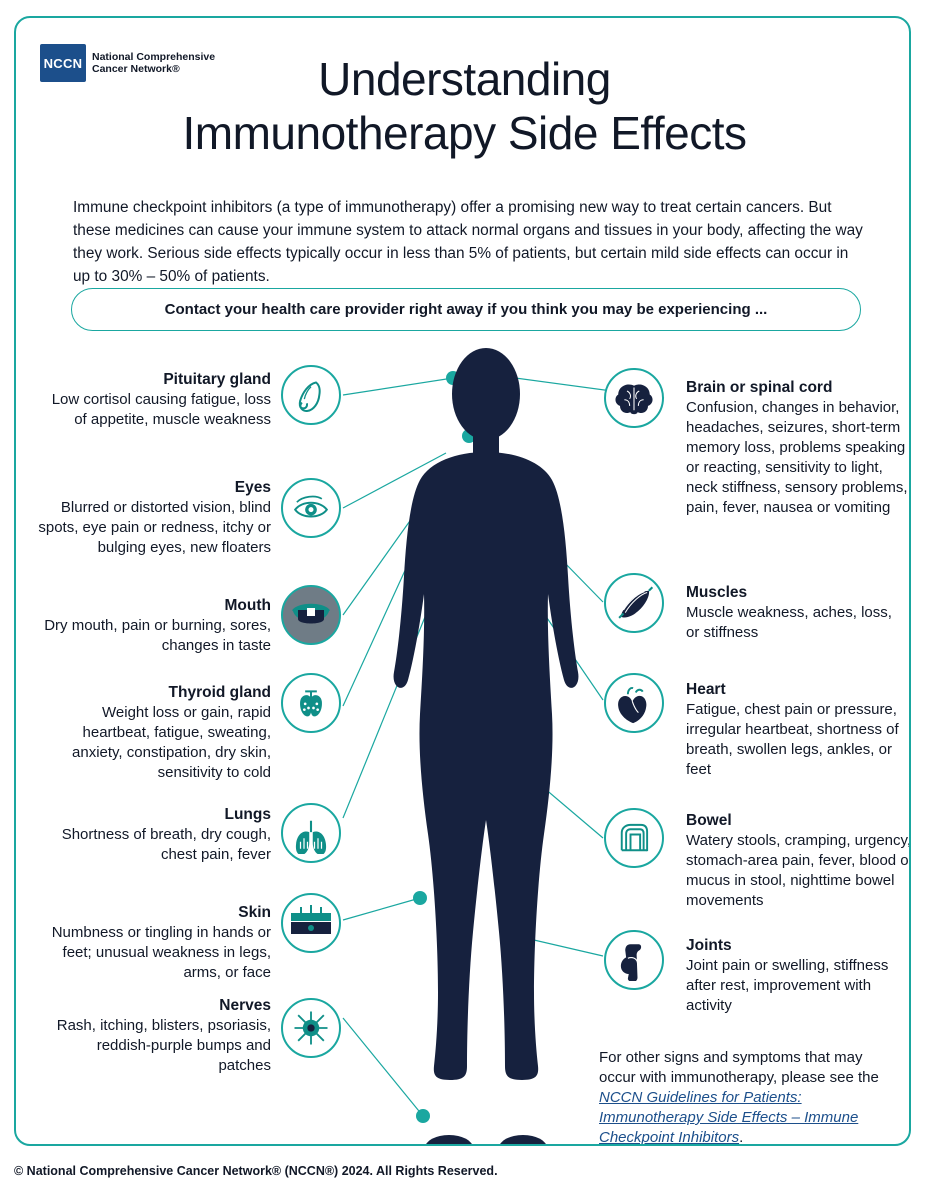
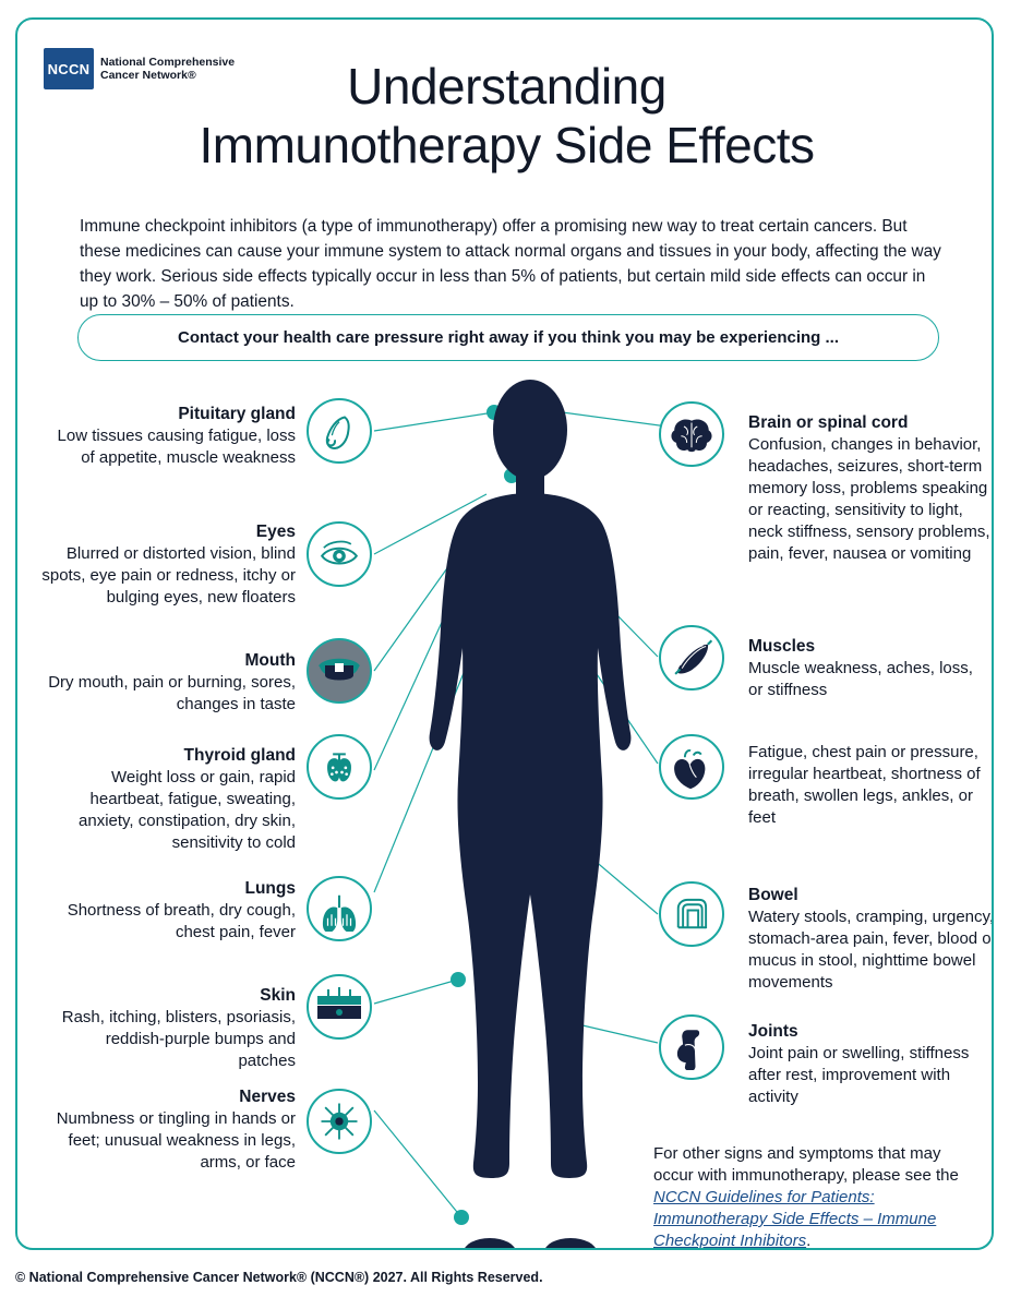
  NCCN
  National Comprehensive Cancer Network®
  Understanding
  Immunotherapy Side Effects
  Immune checkpoint inhibitors (a type of immunotherapy) offer a promising new way to treat certain cancers. But these medicines can cause your immune system to attack normal organs and tissues in your body, affecting the way they work. Serious side effects typically occur in less than 5% of patients, but certain mild side effects can occur in up to 30% – 50% of patients.
- Contact your health care provider right away if you think you may be experiencing ...
+ Contact your health care pressure right away if you think you may be experiencing ...
  Pituitary gland
- Low cortisol causing fatigue, loss of appetite, muscle weakness
+ Low tissues causing fatigue, loss of appetite, muscle weakness
  Eyes
  Blurred or distorted vision, blind spots, eye pain or redness, itchy or bulging eyes, new floaters
  Mouth
  Dry mouth, pain or burning, sores, changes in taste
  Thyroid gland
  Weight loss or gain, rapid heartbeat, fatigue, sweating, anxiety, constipation, dry skin, sensitivity to cold
  Lungs
  Shortness of breath, dry cough, chest pain, fever
  Skin
- Numbness or tingling in hands or feet; unusual weakness in legs, arms, or face
+ Rash, itching, blisters, psoriasis, reddish-purple bumps and patches
  Nerves
- Rash, itching, blisters, psoriasis, reddish-purple bumps and patches
+ Numbness or tingling in hands or feet; unusual weakness in legs, arms, or face
  Brain or spinal cord
  Confusion, changes in behavior, headaches, seizures, short-term memory loss, problems speaking or reacting, sensitivity to light, neck stiffness, sensory problems, pain, fever, nausea or vomiting
  Muscles
  Muscle weakness, aches, loss, or stiffness
- Heart
  Fatigue, chest pain or pressure, irregular heartbeat, shortness of breath, swollen legs, ankles, or feet
  Bowel
  Watery stools, cramping, urgency stomach-area pain, fever, blood o mucus in stool, nighttime bowel movements
  Joints
  Joint pain or swelling, stiffness after rest, improvement with activity
  For other signs and symptoms that may occur with immunotherapy, please see the NCCN Guidelines for Patients: Immunotherapy Side Effects – Immune Checkpoint Inhibitors.
- © National Comprehensive Cancer Network® (NCCN®) 2024. All Rights Reserved.
+ © National Comprehensive Cancer Network® (NCCN®) 2027. All Rights Reserved.
